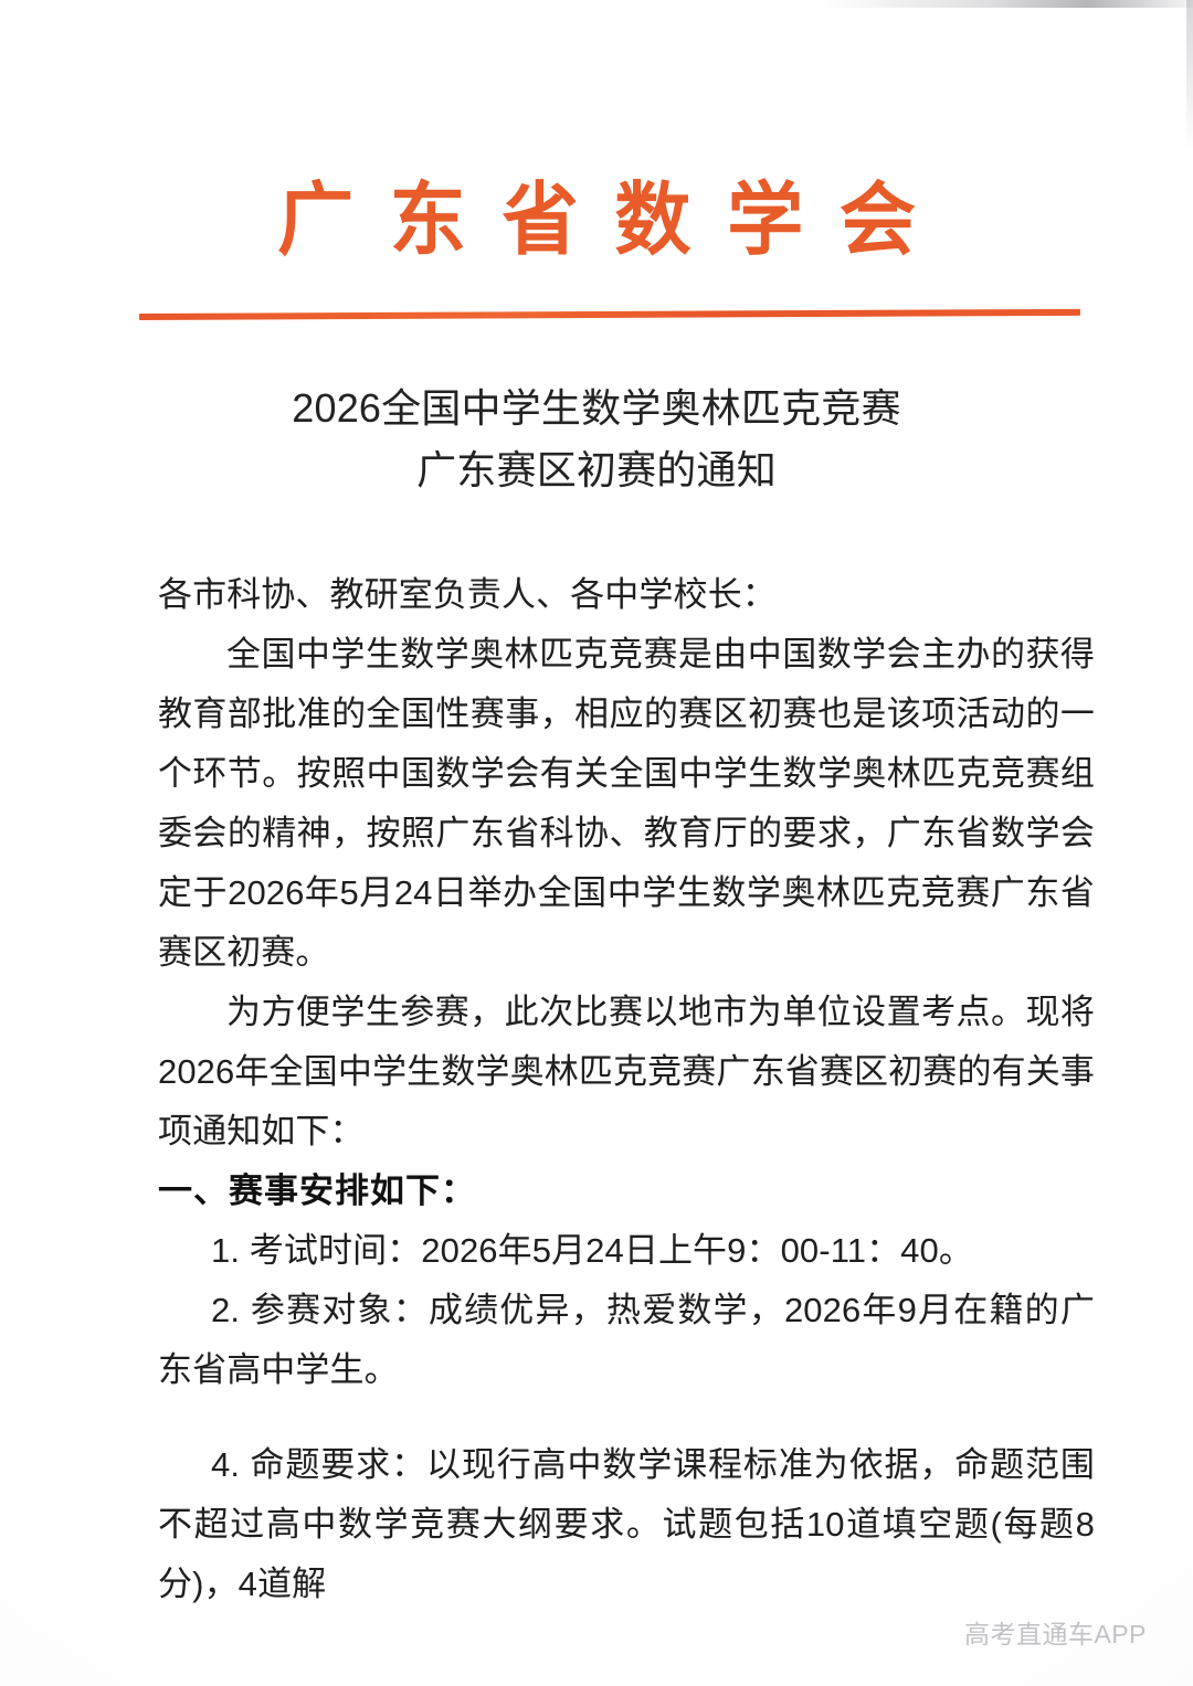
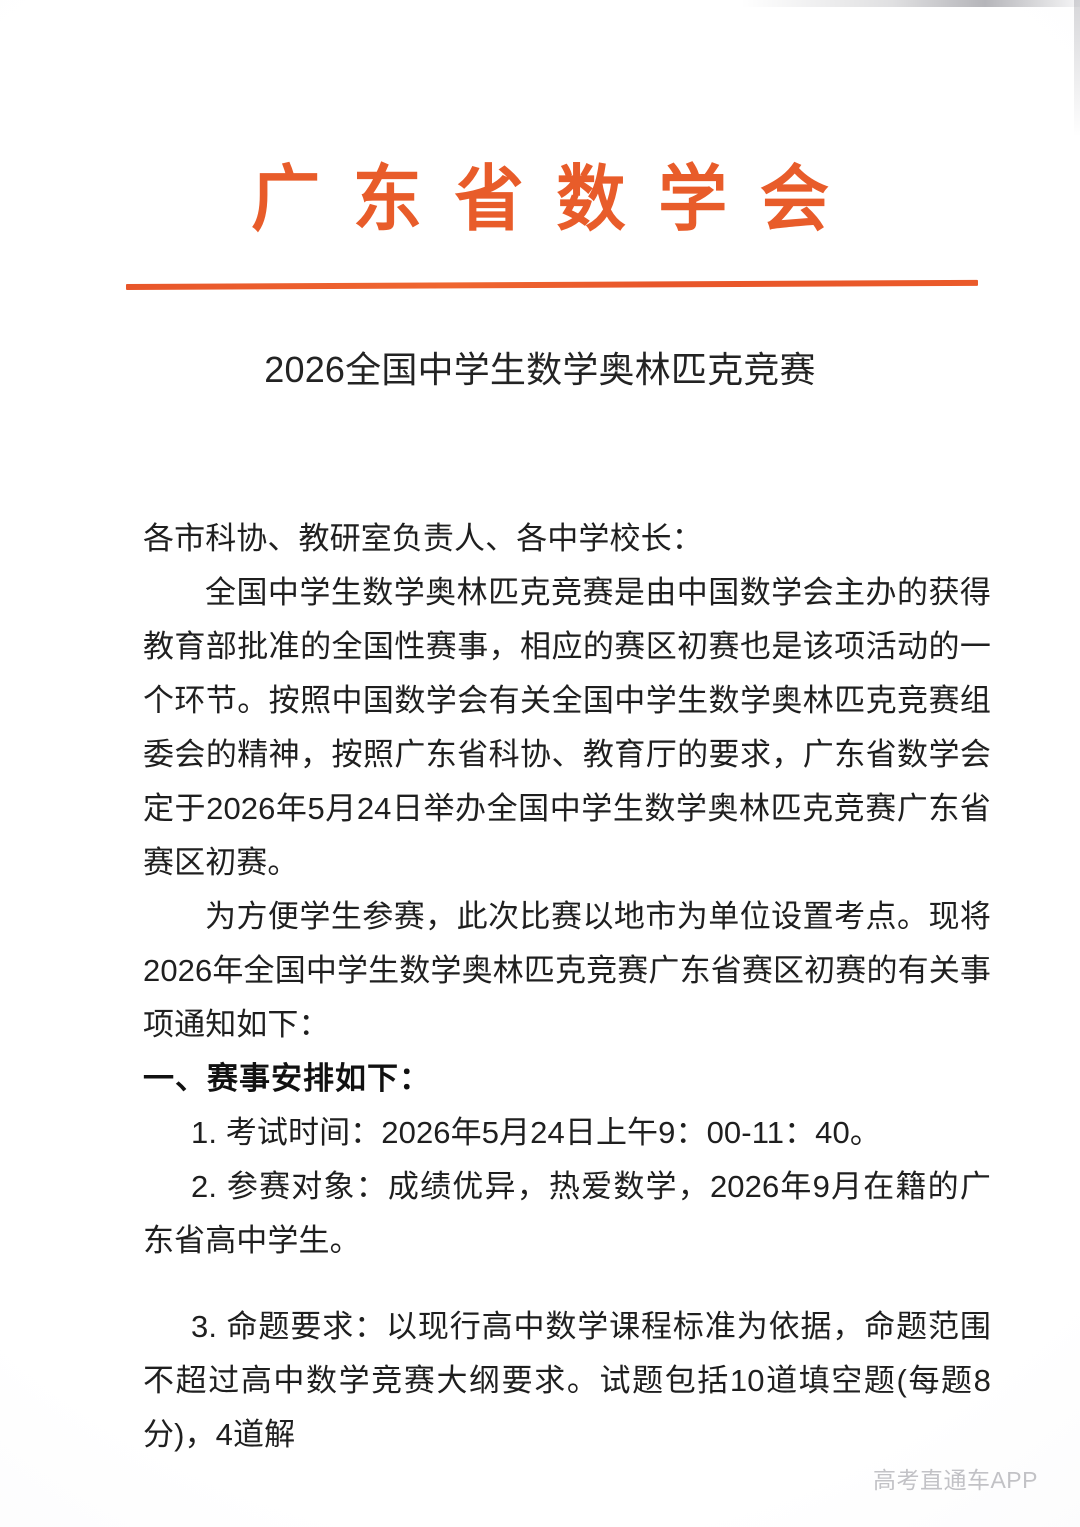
  广东省数学会
  2026全国中学生数学奥林匹克竞赛
- 广东赛区初赛的通知
  各市科协、教研室负责人、各中学校长：
  全国中学生数学奥林匹克竞赛是由中国数学会主办的获得教育部批准的全国性赛事，相应的赛区初赛也是该项活动的一个环节。按照中国数学会有关全国中学生数学奥林匹克竞赛组委会的精神，按照广东省科协、教育厅的要求，广东省数学会定于2026年5月24日举办全国中学生数学奥林匹克竞赛广东省赛区初赛。
  为方便学生参赛，此次比赛以地市为单位设置考点。现将2026年全国中学生数学奥林匹克竞赛广东省赛区初赛的有关事项通知如下：
  一、赛事安排如下：
  1. 考试时间：2026年5月24日上午9：00-11：40。
  2. 参赛对象：成绩优异，热爱数学，2026年9月在籍的广东省高中学生。
- 4. 命题要求：以现行高中数学课程标准为依据，命题范围不超过高中数学竞赛大纲要求。试题包括10道填空题(每题8分)，4道解
+ 3. 命题要求：以现行高中数学课程标准为依据，命题范围不超过高中数学竞赛大纲要求。试题包括10道填空题(每题8分)，4道解
  高考直通车APP
